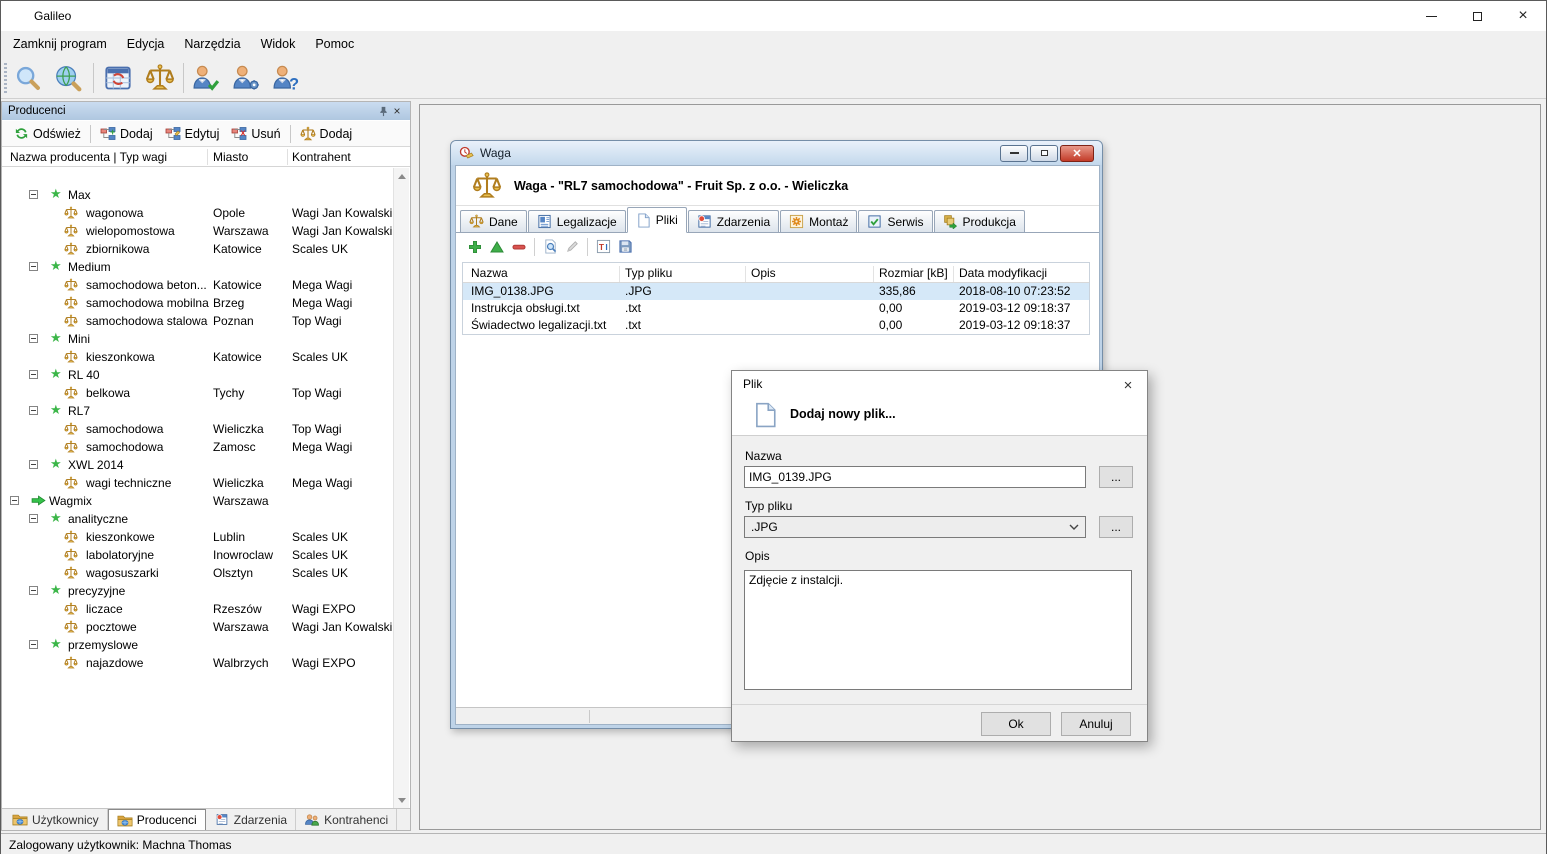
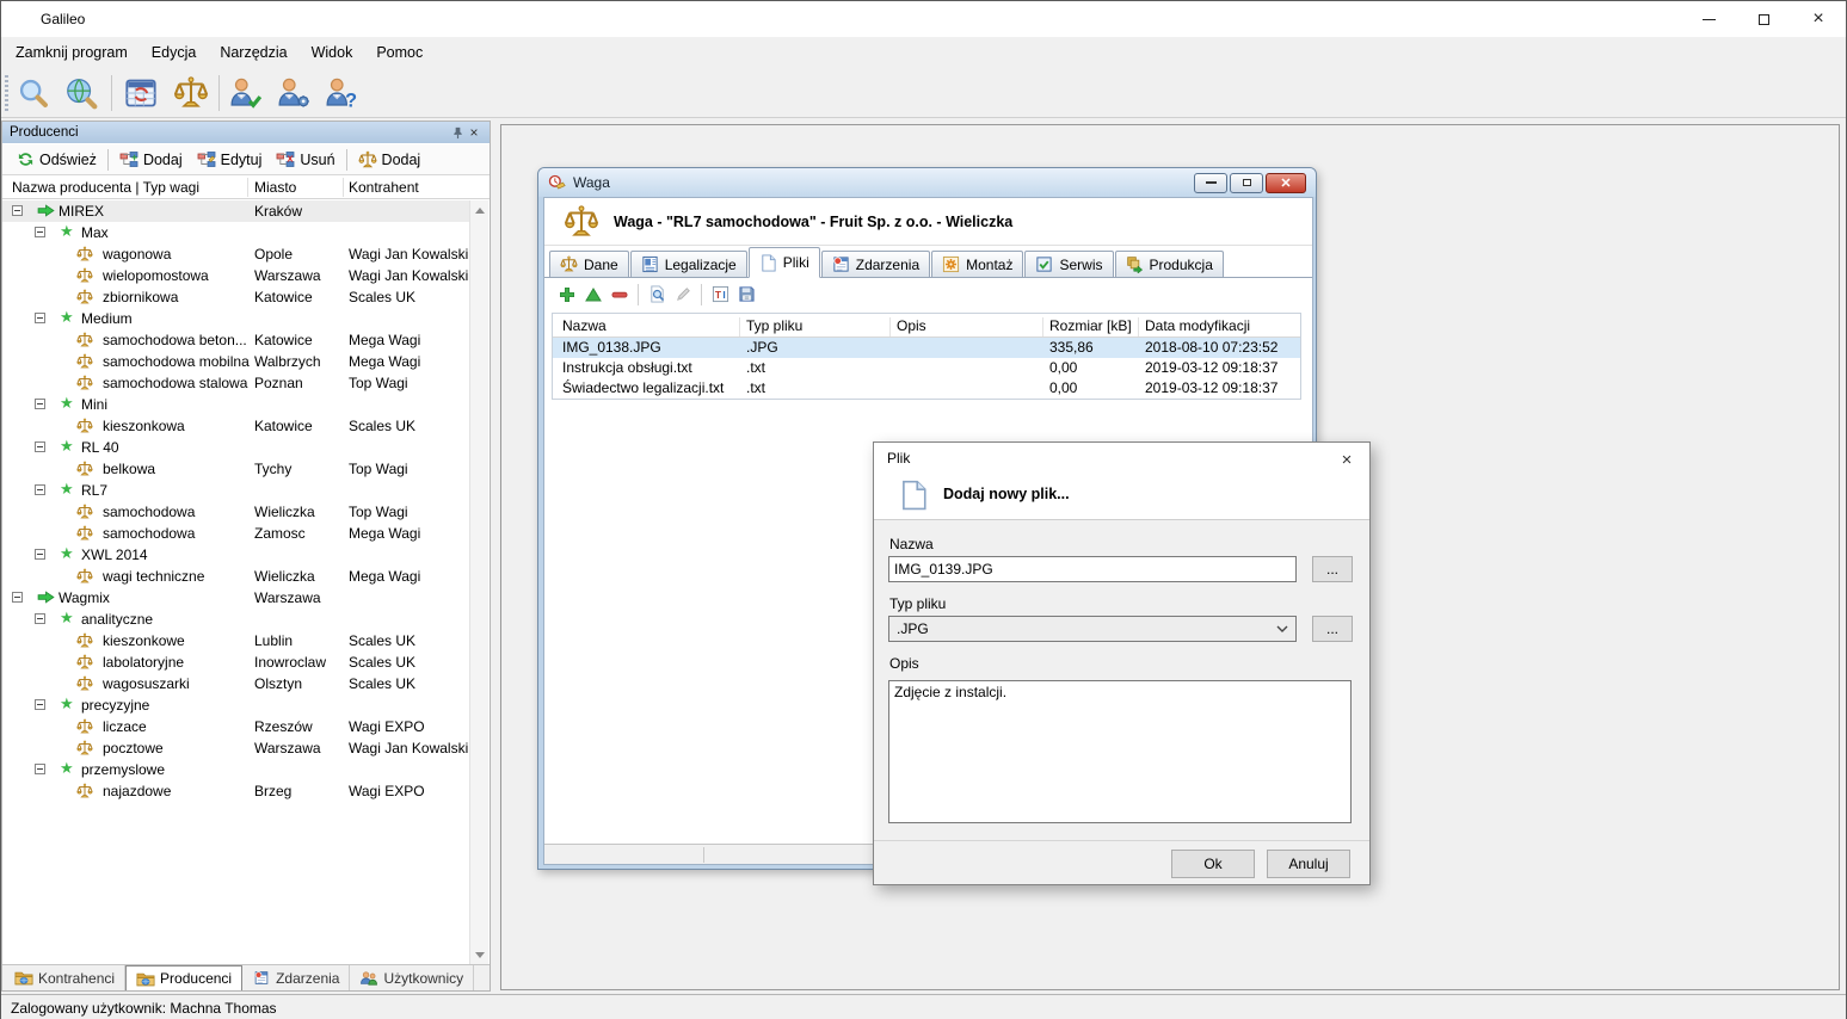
  Galileo
  ×
  Zamknij program
  Edycja
  Narzędzia
  Widok
  Pomoc
  ?
  Producenci
  ×
  Odśwież
  +
  Dodaj
  Edytuj
  x
  Usuń
  Dodaj
  Nazwa producenta | Typ wagi
  Miasto
  Kontrahent
+ MIREX
+ Kraków
  ★
  Max
  wagonowa
  Opole
  Wagi Jan Kowalski
  wielopomostowa
  Warszawa
  Wagi Jan Kowalski
  zbiornikowa
  Katowice
  Scales UK
  ★
  Medium
  samochodowa beton...
  Katowice
  Mega Wagi
  samochodowa mobilna
- Brzeg
+ Walbrzych
  Mega Wagi
  samochodowa stalowa
  Poznan
  Top Wagi
  ★
  Mini
  kieszonkowa
  Katowice
  Scales UK
  ★
  RL 40
  belkowa
  Tychy
  Top Wagi
  ★
  RL7
  samochodowa
  Wieliczka
  Top Wagi
  samochodowa
  Zamosc
  Mega Wagi
  ★
  XWL 2014
  wagi techniczne
  Wieliczka
  Mega Wagi
  Wagmix
  Warszawa
  ★
  analityczne
  kieszonkowe
  Lublin
  Scales UK
  labolatoryjne
  Inowroclaw
  Scales UK
  wagosuszarki
  Olsztyn
  Scales UK
  ★
  precyzyjne
  liczace
  Rzeszów
  Wagi EXPO
  pocztowe
  Warszawa
  Wagi Jan Kowalski
  ★
  przemyslowe
  najazdowe
- Walbrzych
+ Brzeg
  Wagi EXPO
- Użytkownicy
+ Kontrahenci
  Producenci
  Zdarzenia
- Kontrahenci
+ Użytkownicy
  Waga
  ✕
  Waga - "RL7 samochodowa" - Fruit Sp. z o.o. - Wieliczka
  Dane
  Legalizacje
  Pliki
  Zdarzenia
  Montaż
  Serwis
  Produkcja
  T
  I
  Nazwa
  Typ pliku
  Opis
  Rozmiar [kB]
  Data modyfikacji
  IMG_0138.JPG
  .JPG
  335,86
  2018-08-10 07:23:52
  Instrukcja obsługi.txt
  .txt
  0,00
  2019-03-12 09:18:37
  Świadectwo legalizacji.txt
  .txt
  0,00
  2019-03-12 09:18:37
  Plik
  ×
  Dodaj nowy plik...
  Nazwa
  IMG_0139.JPG
  ...
  Typ pliku
  .JPG
  ...
  Opis
  Zdjęcie z instalcji.
  Ok
  Anuluj
  Zalogowany użytkownik: Machna Thomas
